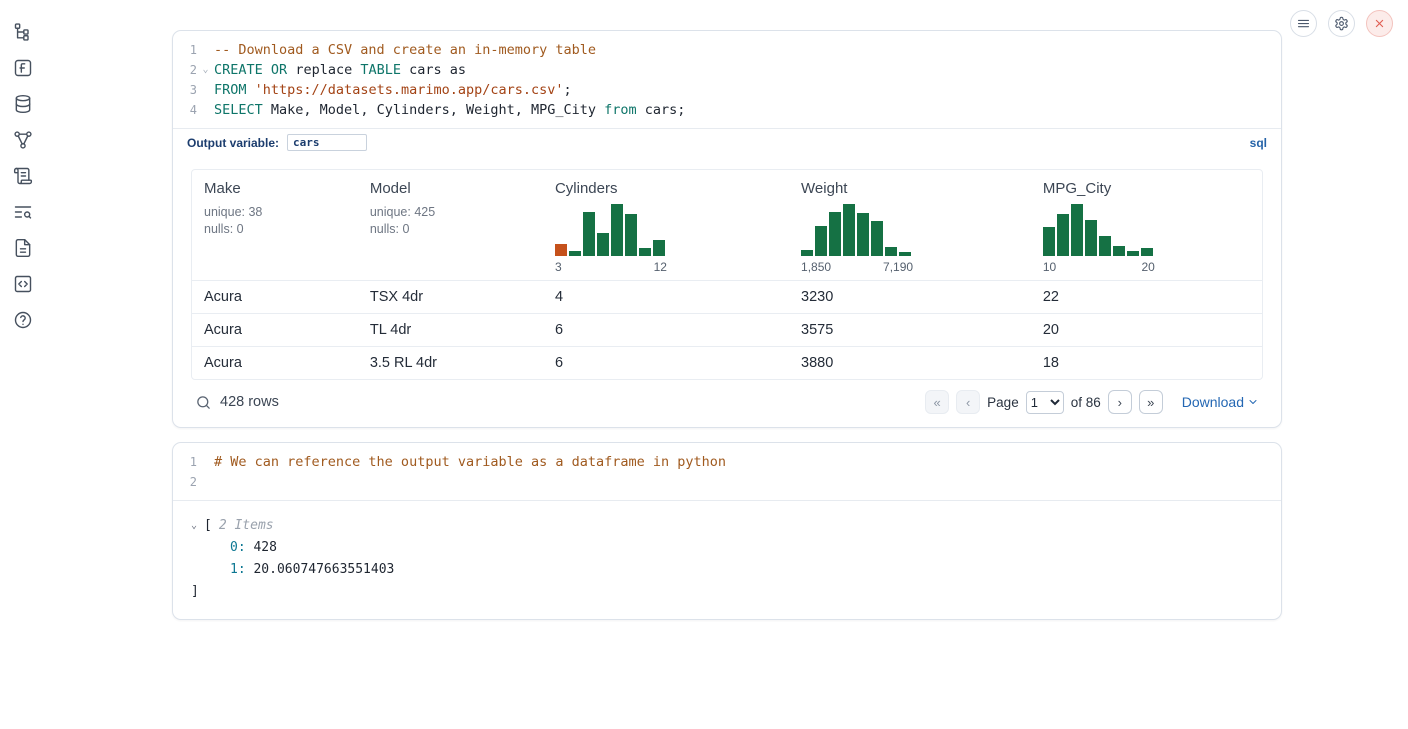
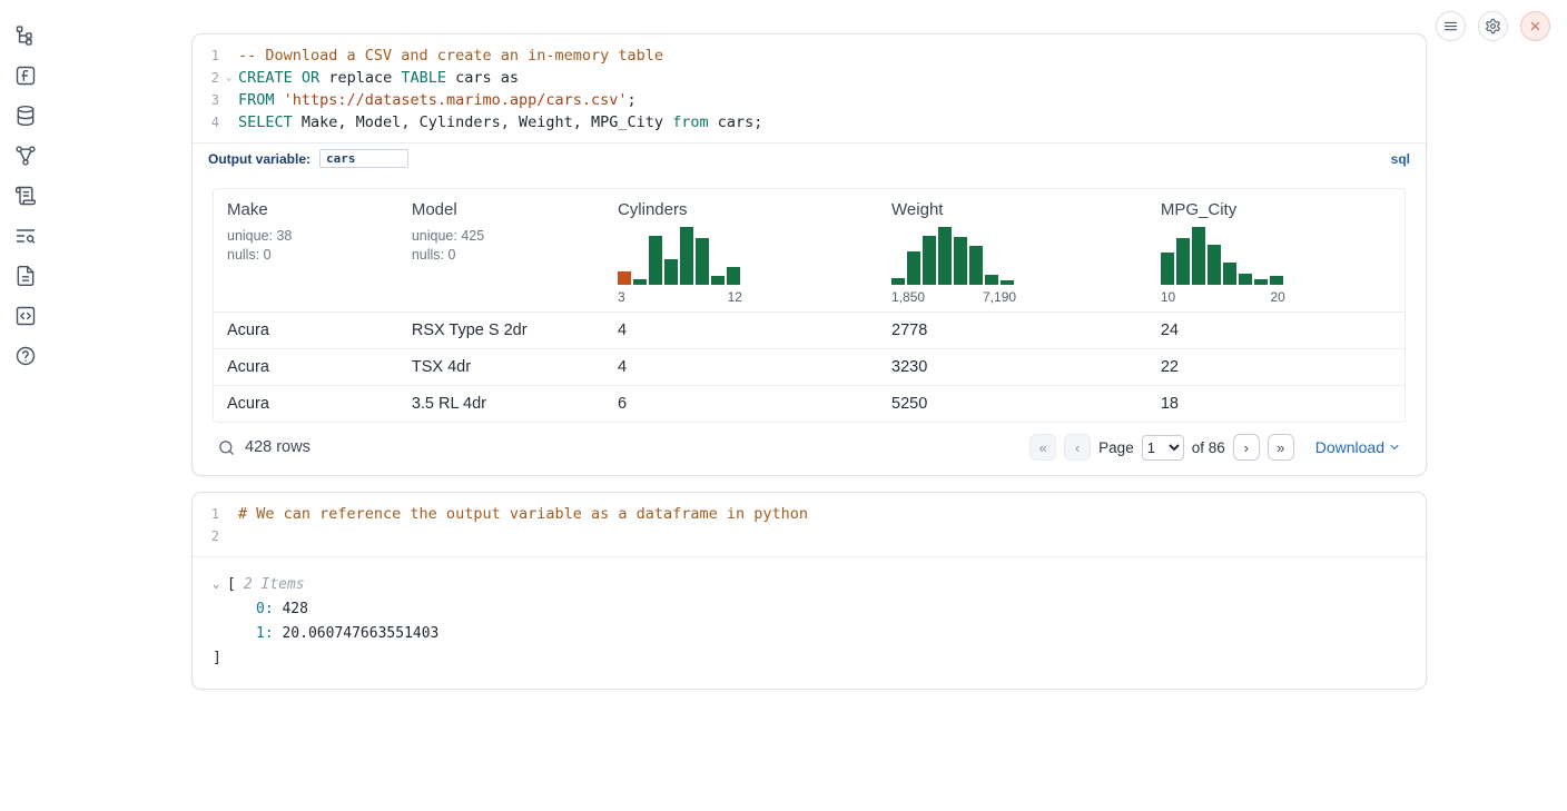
  1
  -- Download a CSV and create an in-memory table
  2
  ⌄
  CREATE OR replace TABLE cars as
  3
  FROM 'https://datasets.marimo.app/cars.csv';
  4
  SELECT Make, Model, Cylinders, Weight, MPG_City from cars;
  Output variable:
  cars
  sql
  Makeunique: 38nulls: 0	Modelunique: 425nulls: 0	Cylinders3 12	Weight1,850 7,190	MPG_City10 20
+ Acura	RSX Type S 2dr	4	2778	24
  Acura	TSX 4dr	4	3230	22
- Acura	TL 4dr	6	3575	20
- Acura	3.5 RL 4dr	6	3880	18
+ Acura	3.5 RL 4dr	6	5250	18
  428 rows
  «
  ‹
  Page
  1
  of 86
  ›
  »
  Download
  1
  # We can reference the output variable as a dataframe in python
  2
  ⌄
  [
  2 Items
  0: 428
  1: 20.060747663551403
  ]
